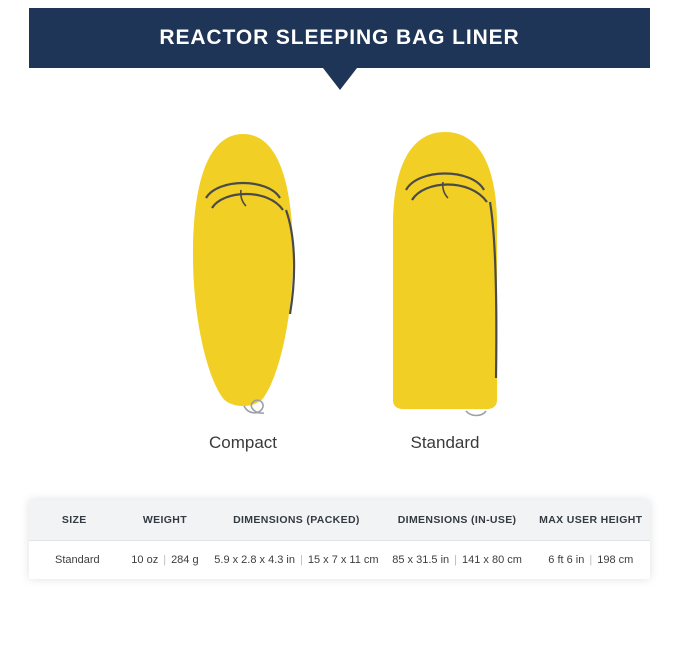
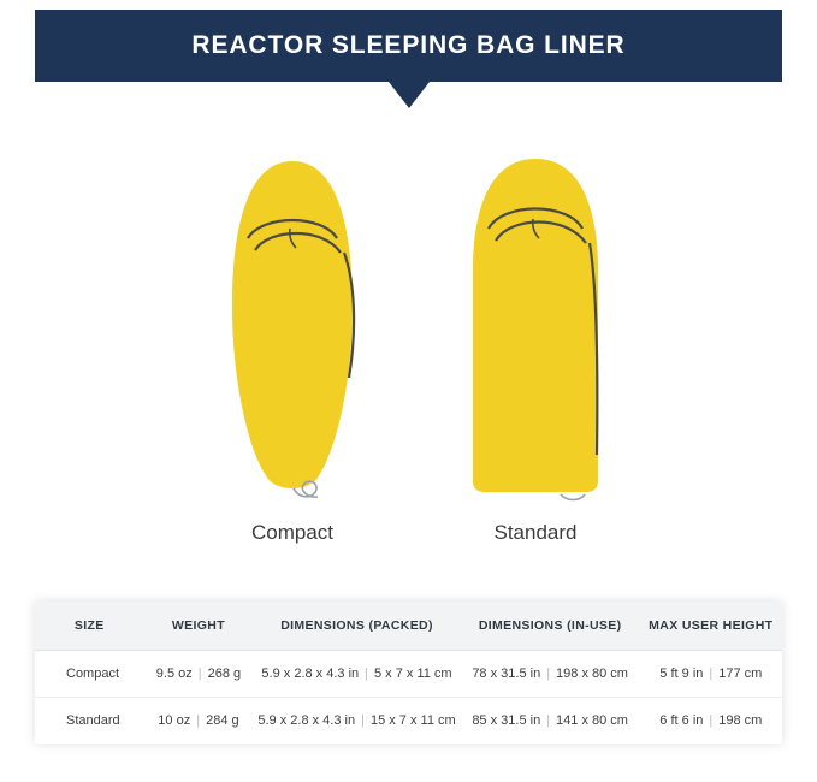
  REACTOR SLEEPING BAG LINER
  Compact
  Standard
  SIZE	WEIGHT	DIMENSIONS (PACKED)	DIMENSIONS (IN-USE)	MAX USER HEIGHT
+ Compact	9.5 oz | 268 g	5.9 x 2.8 x 4.3 in | 5 x 7 x 11 cm	78 x 31.5 in | 198 x 80 cm	5 ft 9 in | 177 cm
  Standard	10 oz | 284 g	5.9 x 2.8 x 4.3 in | 15 x 7 x 11 cm	85 x 31.5 in | 141 x 80 cm	6 ft 6 in | 198 cm
